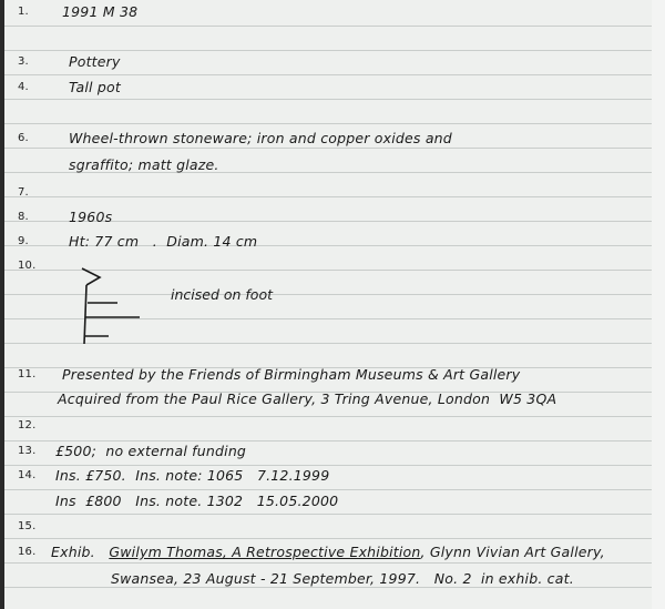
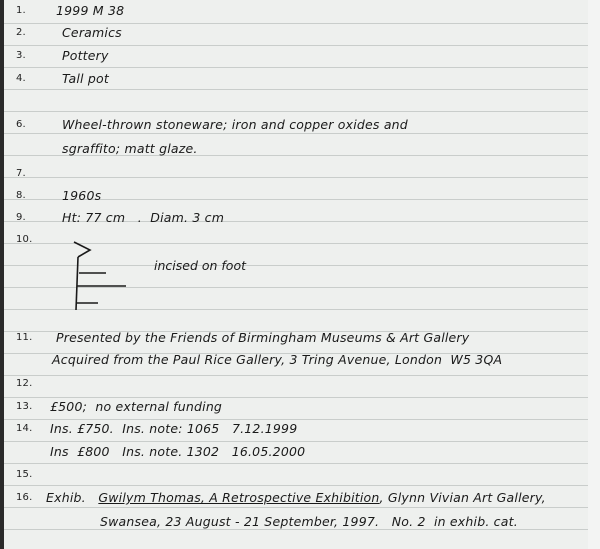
  1.
- 1991 M 38
+ 1999 M 38
+ 2.
+ Ceramics
  3.
  Pottery
  4.
  Tall pot
  6.
  Wheel-thrown stoneware; iron and copper oxides and
  sgraffito; matt glaze.
  7.
  8.
  1960s
  9.
- Ht: 77 cm . Diam. 14 cm
+ Ht: 77 cm . Diam. 3 cm
  10.
  incised on foot
  11.
  Presented by the Friends of Birmingham Museums & Art Gallery
  Acquired from the Paul Rice Gallery, 3 Tring Avenue, London W5 3QA
  12.
  13.
  £500; no external funding
  14.
  Ins. £750. Ins. note: 1065 7.12.1999
- Ins £800 Ins. note. 1302 15.05.2000
+ Ins £800 Ins. note. 1302 16.05.2000
  15.
  16.
  Exhib. Gwilym Thomas, A Retrospective Exhibition, Glynn Vivian Art Gallery,
  Swansea, 23 August - 21 September, 1997. No. 2 in exhib. cat.
